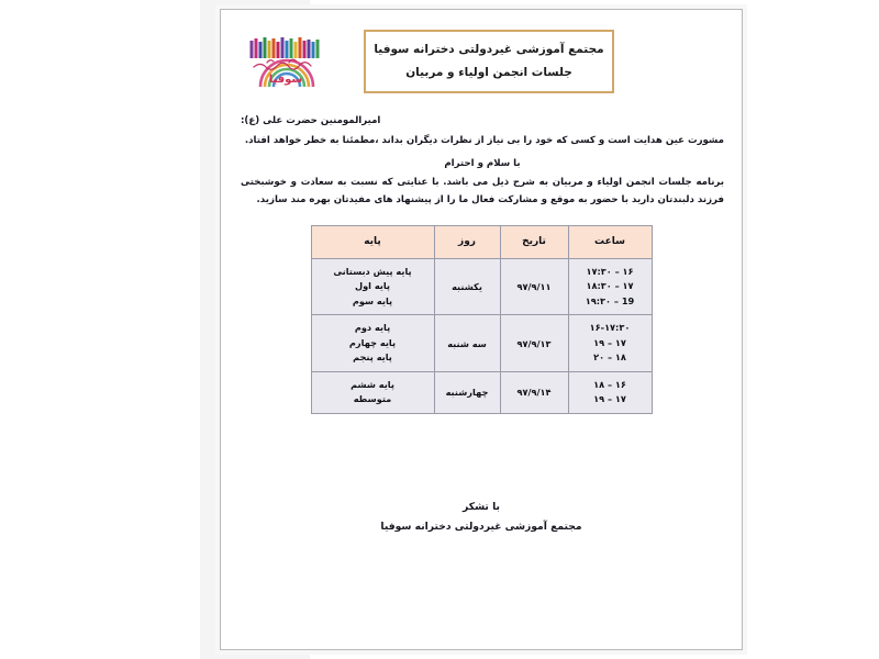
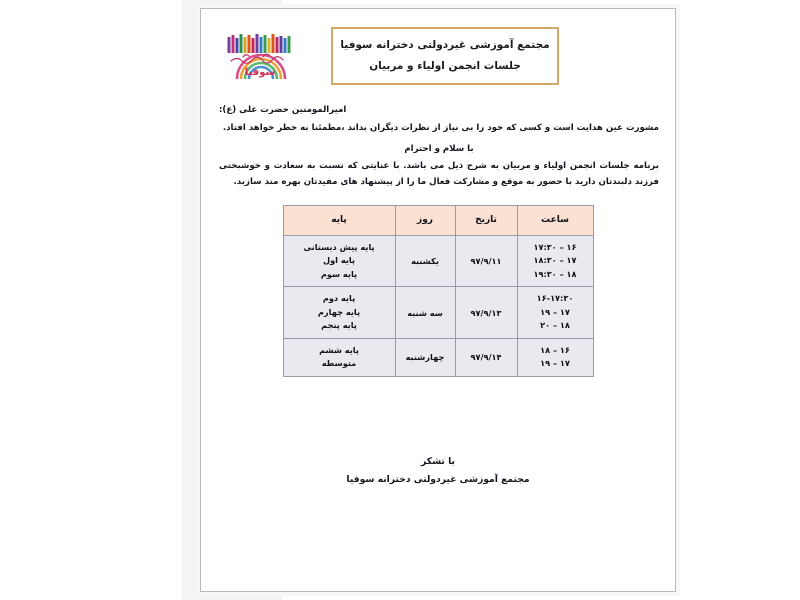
  مجتمع آموزشی غیردولتی دخترانه سوفیا
  جلسات انجمن اولیاء و مربیان
  سوفیا
  امیرالمومنین حضرت علی (ع):
  مشورت عین هدایت است و کسی که خود را بی نیاز از نظرات دیگران بداند ،مطمئنا به خطر خواهد افتاد.
  با سلام و احترام
  برنامه جلسات انجمن اولیاء و مربیان به شرح ذیل می باشد. با عنایتی که نسبت به سعادت و خوشبختی فرزند دلبندتان دارید با حضور به موقع و مشارکت فعال ما را از پیشنهاد های مفیدتان بهره مند سازید.
  ساعت	تاریخ	روز	پایه
- ۱۶ – ۱۷:۳۰ ۱۷ – ۱۸:۳۰ 19 – ۱۹:۳۰	۹۷/۹/۱۱	یکشنبه	پایه پیش دبستانی پایه اول پایه سوم
+ ۱۶ – ۱۷:۳۰ ۱۷ – ۱۸:۳۰ ۱۸ – ۱۹:۳۰	۹۷/۹/۱۱	یکشنبه	پایه پیش دبستانی پایه اول پایه سوم
  ۱۶-۱۷:۳۰ ۱۷ – ۱۹ ۱۸ – ۲۰	۹۷/۹/۱۳	سه شنبه	پایه دوم پایه چهارم پایه پنجم
  ۱۶ – ۱۸ ۱۷ – ۱۹	۹۷/۹/۱۴	چهارشنبه	پایه ششم متوسطه
  با تشکر
  مجتمع آموزشی غیردولتی دخترانه سوفیا
